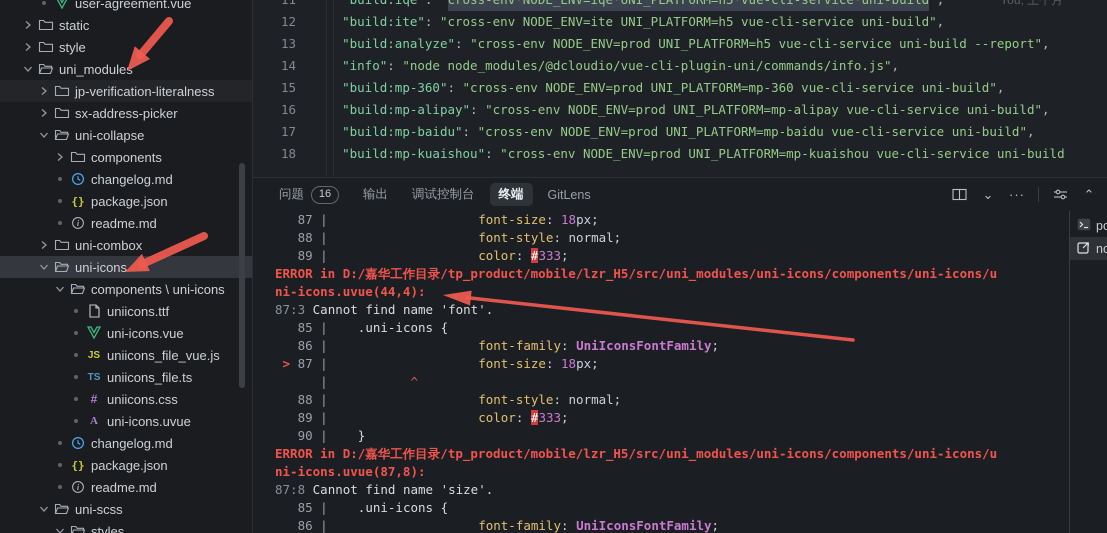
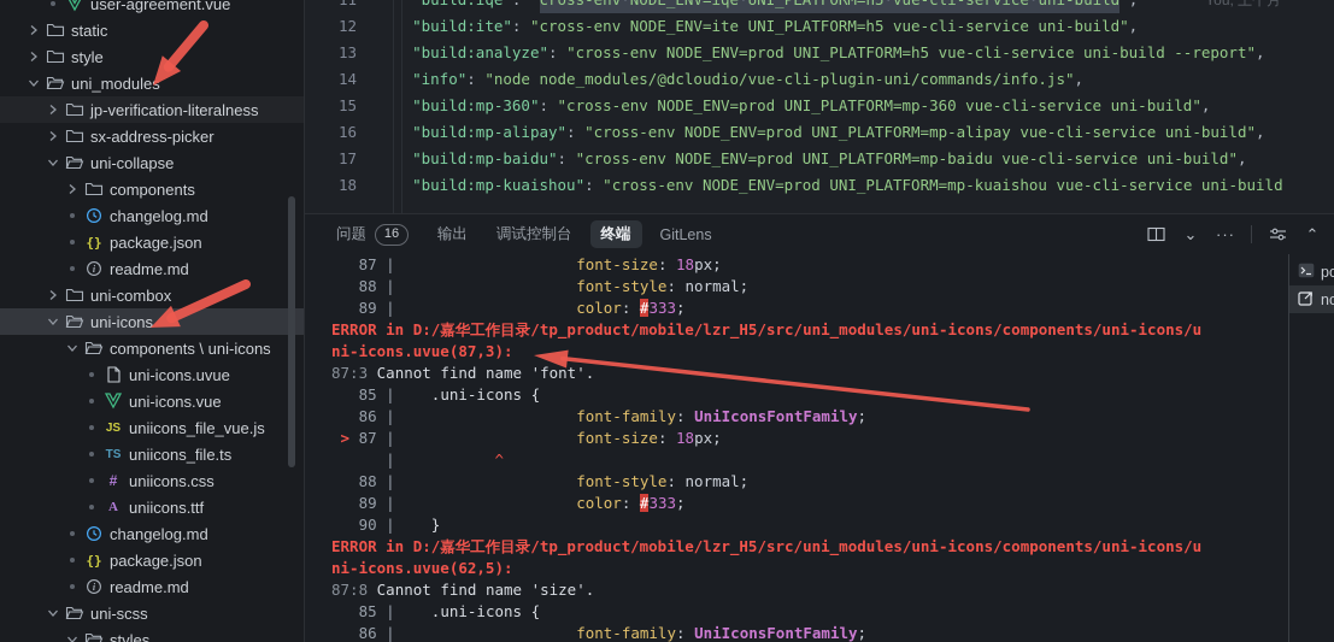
  user-agreement.vue
  static
  style
  uni_module
  jp-verification-literalness
  sx-address-picker
  uni-collapse
  components
  changelog.md
  {}
  package.json
  i
  readme.md
  uni-combox
  uni-icons
  components \ uni-icons
- uniicons.ttf
+ uni-icons.uvue
  uni-icons.vue
  JS
  uniicons_file_vue.js
  TS
  uniicons_file.ts
  #
  uniicons.css
  A
- uni-icons.uvue
+ uniicons.ttf
  changelog.md
  {}
  package.json
  i
  readme.md
  uni-scss
  styles
  You, 上个月
  12
  "build:ite"
  :
  "cross-env NODE_ENV=ite UNI_PLATFORM=h5 vue-cli-service uni-build"
  ,
  13
  "build:analyze"
  :
  "cross-env NODE_ENV=prod UNI_PLATFORM=h5 vue-cli-service uni-build --report"
  ,
  14
  "info"
  :
  "node node_modules/@dcloudio/vue-cli-plugin-uni/commands/info.js"
  ,
  15
  "build:mp-360"
  :
  "cross-env NODE_ENV=prod UNI_PLATFORM=mp-360 vue-cli-service uni-build"
  ,
  16
  "build:mp-alipay"
  :
  "cross-env NODE_ENV=prod UNI_PLATFORM=mp-alipay vue-cli-service uni-build"
  ,
  17
  "build:mp-baidu"
  :
  "cross-env NODE_ENV=prod UNI_PLATFORM=mp-baidu vue-cli-service uni-build"
  ,
  18
  "build:mp-kuaishou"
  :
  "cross-env NODE_ENV=prod UNI_PLATFORM=mp-kuaishou vue-cli-service uni-build
  问题
  16
  输出
  调试控制台
  终端
  GitLens
  ⌄
  ···
  ⌃
  87 | font-size: 18px;
  88 | font-style: normal;
  89 | color: #333;
  ERROR in D:/嘉华工作目录/tp_product/mobile/lzr_H5/src/uni_modules/uni-icons/components/uni-icons/u
- ni-icons.uvue(44,4):
+ ni-icons.uvue(87,3):
  87:3 Cannot find name 'font'.
  85 | .uni-icons {
  86 | font-family: UniIconsFontFamily;
  > 87 | font-size: 18px;
  | ^
  88 | font-style: normal;
  89 | color: #333;
  90 | }
  ERROR in D:/嘉华工作目录/tp_product/mobile/lzr_H5/src/uni_modules/uni-icons/components/uni-icons/u
- ni-icons.uvue(87,8):
+ ni-icons.uvue(62,5):
  87:8 Cannot find name 'size'.
  85 | .uni-icons {
  86 | font-family: UniIconsFontFamily;
  po
  no
